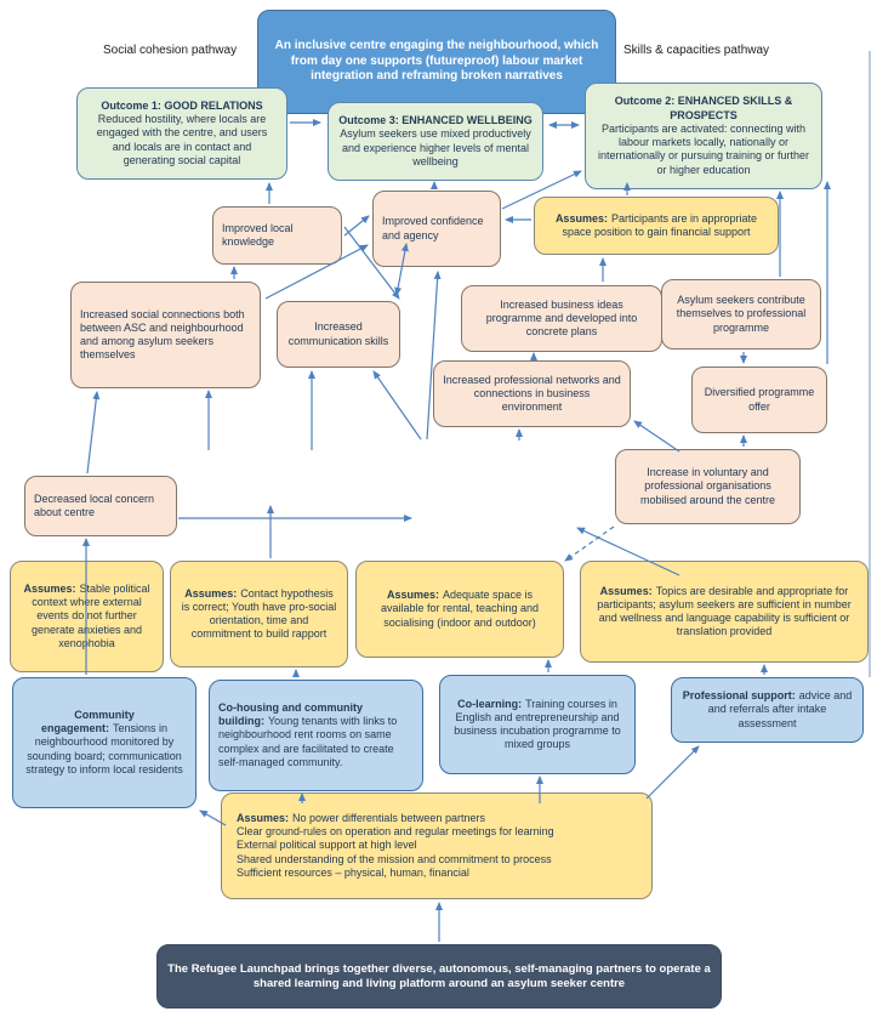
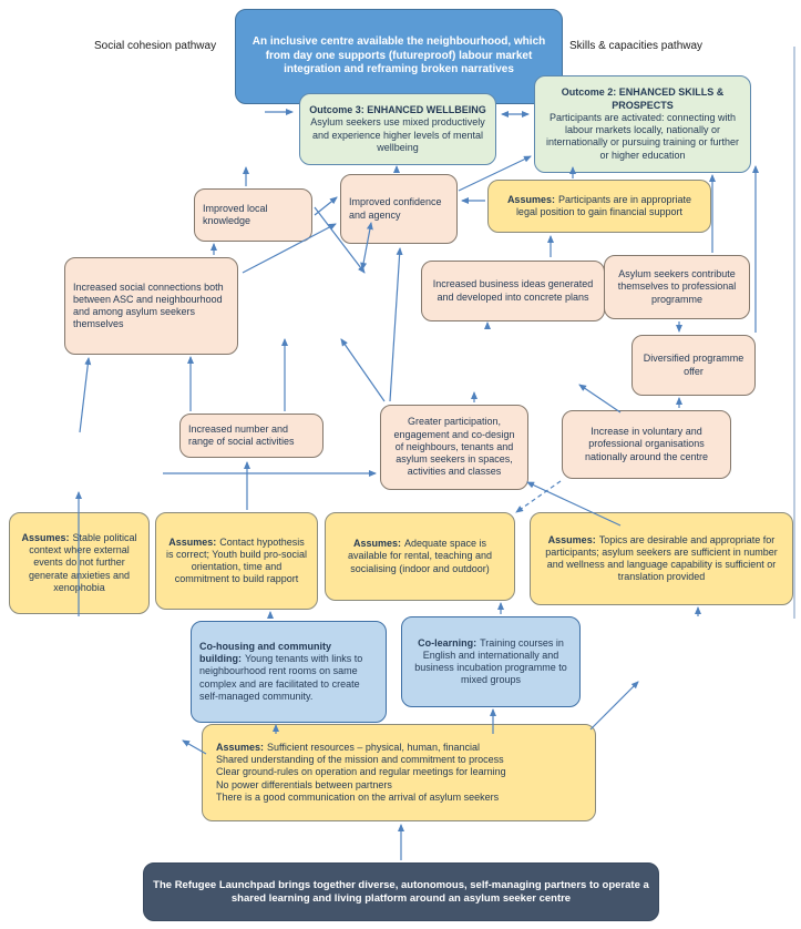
  Social cohesion pathway
  Skills & capacities pathway
- An inclusive centre engaging the neighbourhood, which from day one supports (futureproof) labour market integration and reframing broken narratives
+ An inclusive centre available the neighbourhood, which from day one supports (futureproof) labour market integration and reframing broken narratives
- Outcome 1: GOOD RELATIONS
- Reduced hostility, where locals are engaged with the centre, and users and locals are in contact and generating social capital
  Outcome 3: ENHANCED WELLBEING
  Asylum seekers use mixed productively and experience higher levels of mental wellbeing
  Outcome 2: ENHANCED SKILLS & PROSPECTS
  Participants are activated: connecting with labour markets locally, nationally or internationally or pursuing training or further or higher education
  Improved local knowledge
  Improved confidence and agency
- Assumes: Participants are in appropriate space position to gain financial support
+ Assumes: Participants are in appropriate legal position to gain financial support
  Increased social connections both between ASC and neighbourhood and among asylum seekers themselves
- Increased communication skills
- Increased business ideas programme and developed into concrete plans
+ Increased business ideas generated and developed into concrete plans
  Asylum seekers contribute themselves to professional programme
- Increased professional networks and connections in business environment
  Diversified programme offer
+ Increased number and range of social activities
+ Greater participation, engagement and co-design of neighbours, tenants and asylum seekers in spaces, activities and classes
- Increase in voluntary and professional organisations mobilised around the centre
+ Increase in voluntary and professional organisations nationally around the centre
- Decreased local concern about centre
  Assumes: Stable political context where external events do not further generate axieties and xenophobia
- Assumes: Contact hypothesis is correct; Youth have pro-social orientation, time and commitment to build rapport
+ Assumes: Contact hypothesis is correct; Youth build pro-social orientation, time and commitment to build rapport
  Assumes: Adequate space is available for rental, teaching and socialising (indoor and outdoor)
  Assumes: Topics are desirable and appropriate for participants; asylum seekers are sufficient in number and wellness and language capability is sufficient or translation provided
- Community engagement: Tensions in neighbourhood monitored by sounding board; communication strategy to inform local residents
  Co-housing and community building: Young tenants with links to neighbourhood rent rooms on same complex and are facilitated to create self-managed community.
- Co-learning: Training courses in English and entrepreneurship and business incubation programme to mixed groups
+ Co-learning: Training courses in English and internationally and business incubation programme to mixed groups
- Professional support: advice and and referrals after intake assessment
- Assumes: No power differentials between partners
+ Assumes: Sufficient resources – physical, human, financial
- Clear ground-rules on operation and regular meetings for learning
+ Shared understanding of the mission and commitment to process
- External political support at high level
- Shared understanding of the mission and commitment to process
+ Clear ground-rules on operation and regular meetings for learning
- Sufficient resources – physical, human, financial
+ No power differentials between partners
+ There is a good communication on the arrival of asylum seekers
  The Refugee Launchpad brings together diverse, autonomous, self-managing partners to operate a shared learning and living platform around an asylum seeker centre
